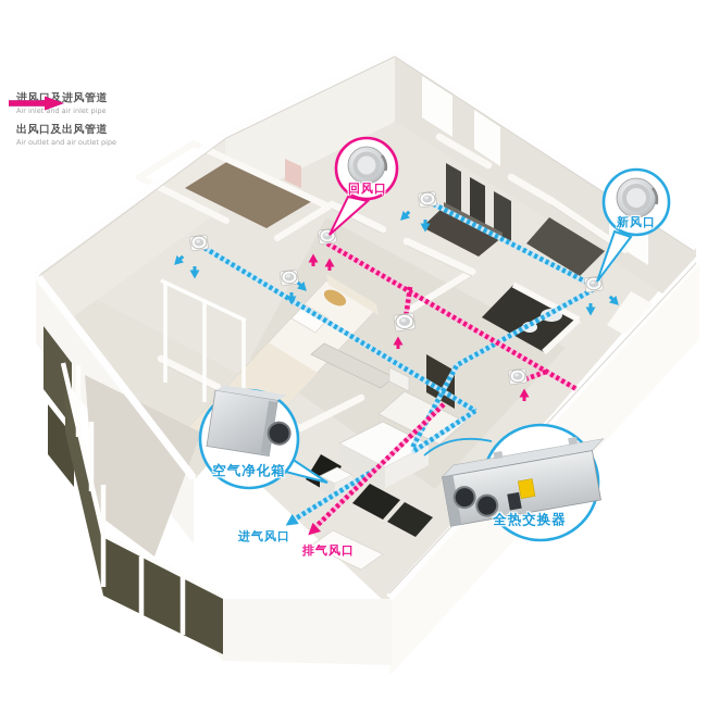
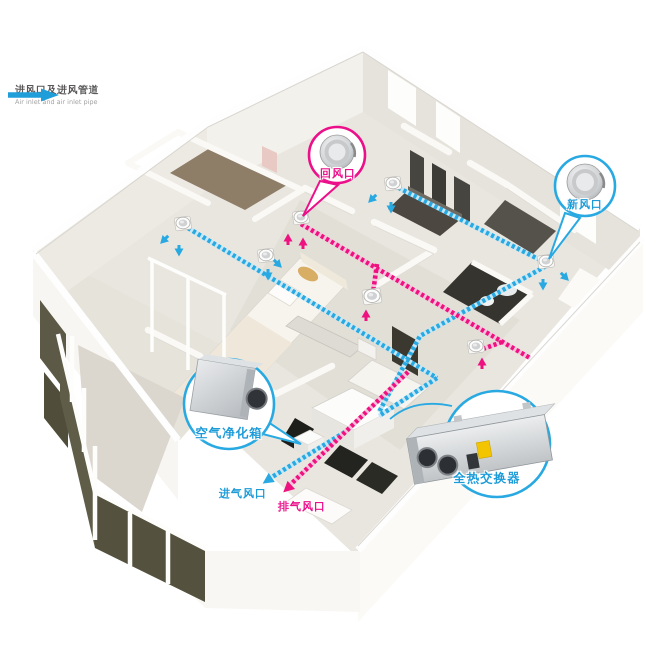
  进风及进风管道
  Air inlet and air inlet pipe
- 出风口及出风管道
- Air outlet and air outlet pipe
  回风口
  新风口
  空气净化箱
  全热交换器
  进气风口
  排气风口
